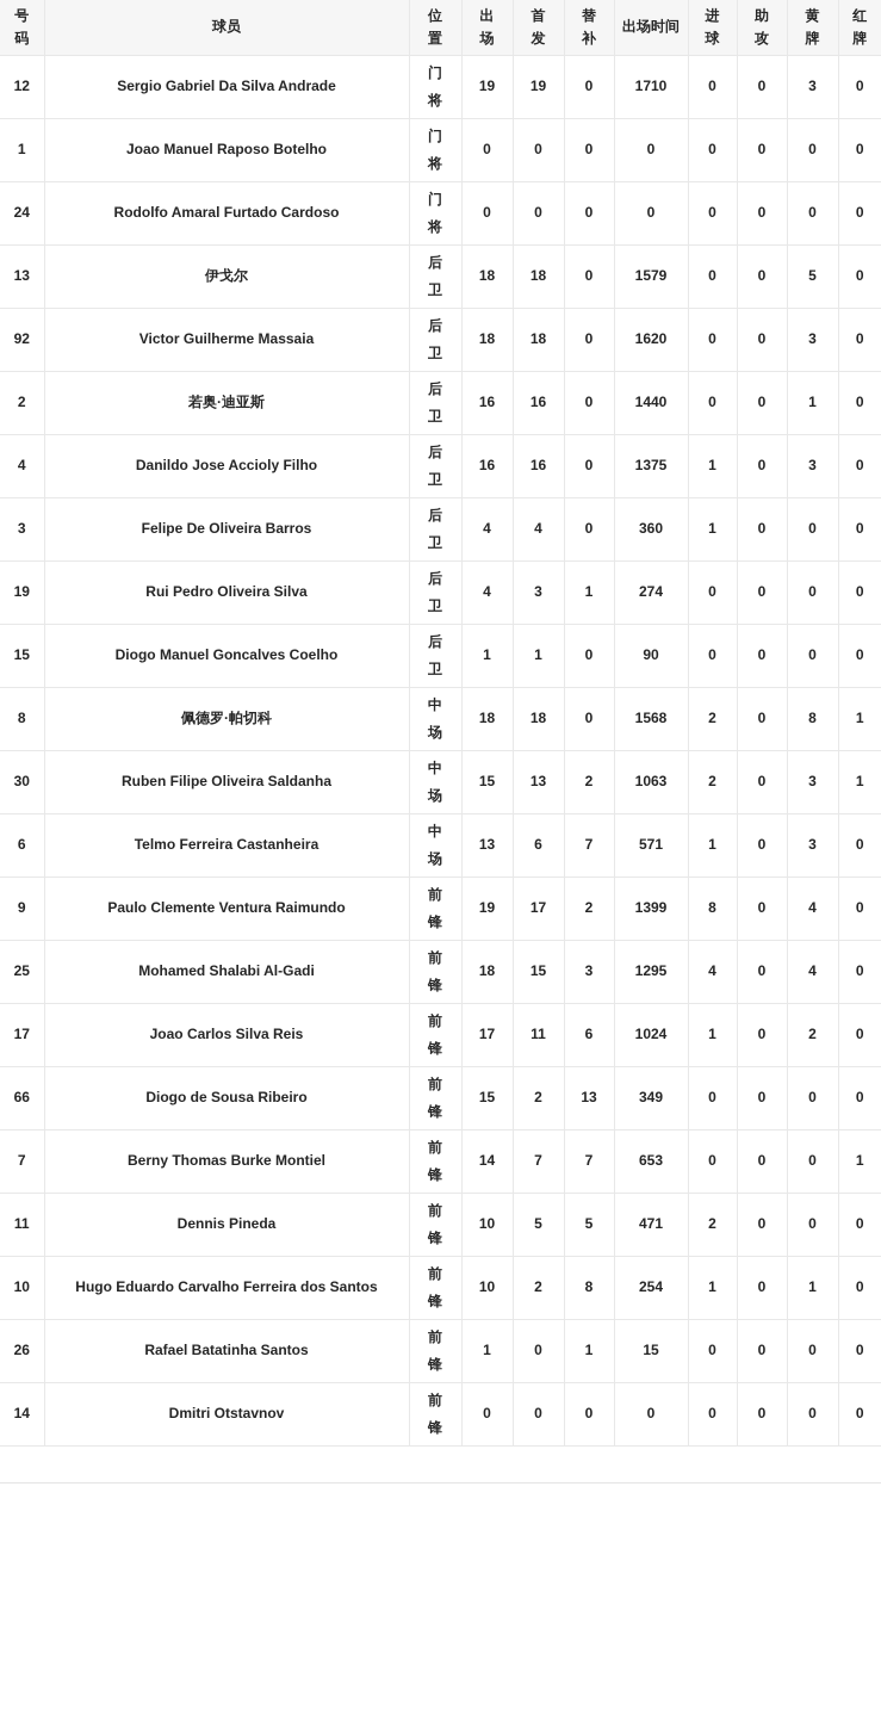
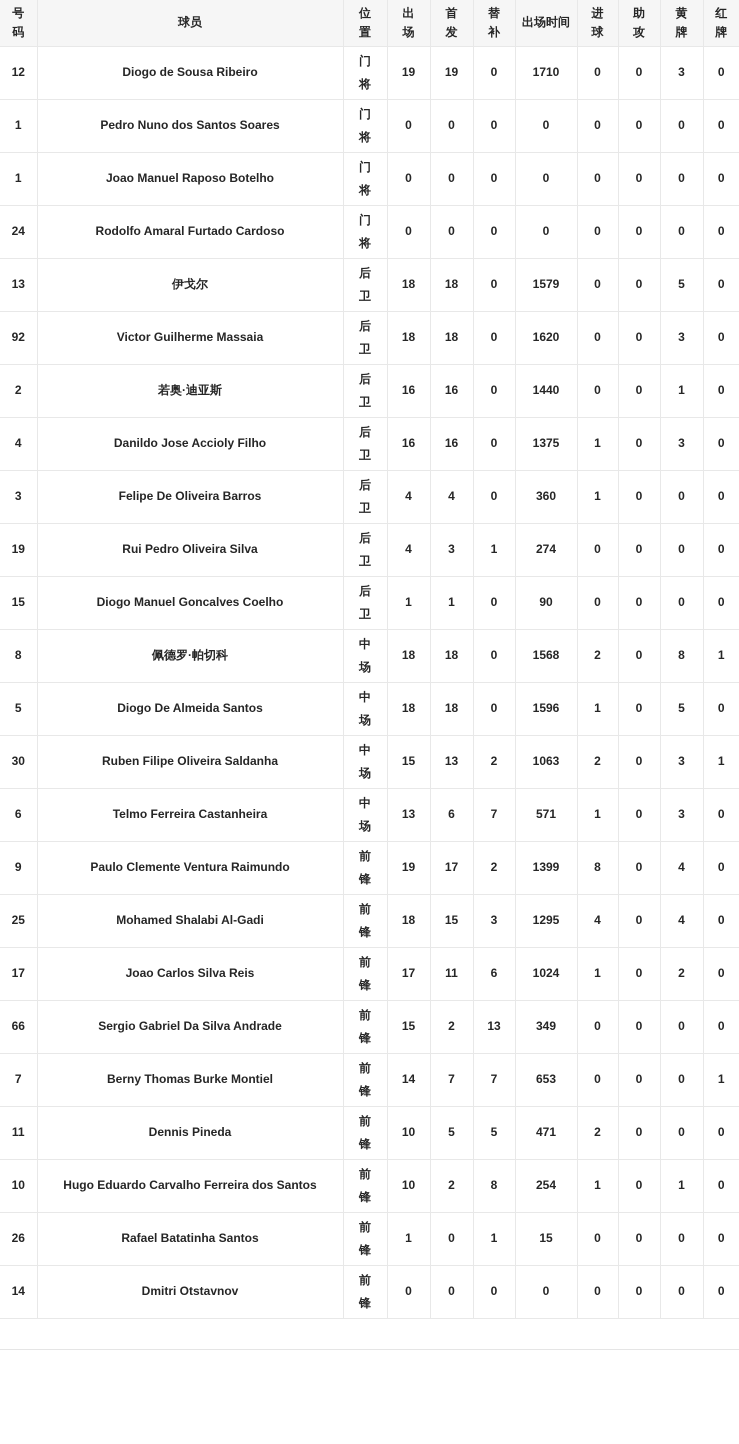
  号码	球员	位置	出场	首发	替补	出场时间	进球	助攻	黄牌	红牌
- 12	Sergio Gabriel Da Silva Andrade	门将	19	19	0	1710	0	0	3	0
+ 12	Diogo de Sousa Ribeiro	门将	19	19	0	1710	0	0	3	0
+ 1	Pedro Nuno dos Santos Soares	门将	0	0	0	0	0	0	0	0
  1	Joao Manuel Raposo Botelho	门将	0	0	0	0	0	0	0	0
  24	Rodolfo Amaral Furtado Cardoso	门将	0	0	0	0	0	0	0	0
  13	伊戈尔	后卫	18	18	0	1579	0	0	5	0
  92	Victor Guilherme Massaia	后卫	18	18	0	1620	0	0	3	0
  2	若奥·迪亚斯	后卫	16	16	0	1440	0	0	1	0
  4	Danildo Jose Accioly Filho	后卫	16	16	0	1375	1	0	3	0
  3	Felipe De Oliveira Barros	后卫	4	4	0	360	1	0	0	0
  19	Rui Pedro Oliveira Silva	后卫	4	3	1	274	0	0	0	0
  15	Diogo Manuel Goncalves Coelho	后卫	1	1	0	90	0	0	0	0
  8	佩德罗·帕切科	中场	18	18	0	1568	2	0	8	1
+ 5	Diogo De Almeida Santos	中场	18	18	0	1596	1	0	5	0
  30	Ruben Filipe Oliveira Saldanha	中场	15	13	2	1063	2	0	3	1
  6	Telmo Ferreira Castanheira	中场	13	6	7	571	1	0	3	0
  9	Paulo Clemente Ventura Raimundo	前锋	19	17	2	1399	8	0	4	0
  25	Mohamed Shalabi Al-Gadi	前锋	18	15	3	1295	4	0	4	0
  17	Joao Carlos Silva Reis	前锋	17	11	6	1024	1	0	2	0
- 66	Diogo de Sousa Ribeiro	前锋	15	2	13	349	0	0	0	0
+ 66	Sergio Gabriel Da Silva Andrade	前锋	15	2	13	349	0	0	0	0
  7	Berny Thomas Burke Montiel	前锋	14	7	7	653	0	0	0	1
  11	Dennis Pineda	前锋	10	5	5	471	2	0	0	0
  10	Hugo Eduardo Carvalho Ferreira dos Santos	前锋	10	2	8	254	1	0	1	0
  26	Rafael Batatinha Santos	前锋	1	0	1	15	0	0	0	0
  14	Dmitri Otstavnov	前锋	0	0	0	0	0	0	0	0
